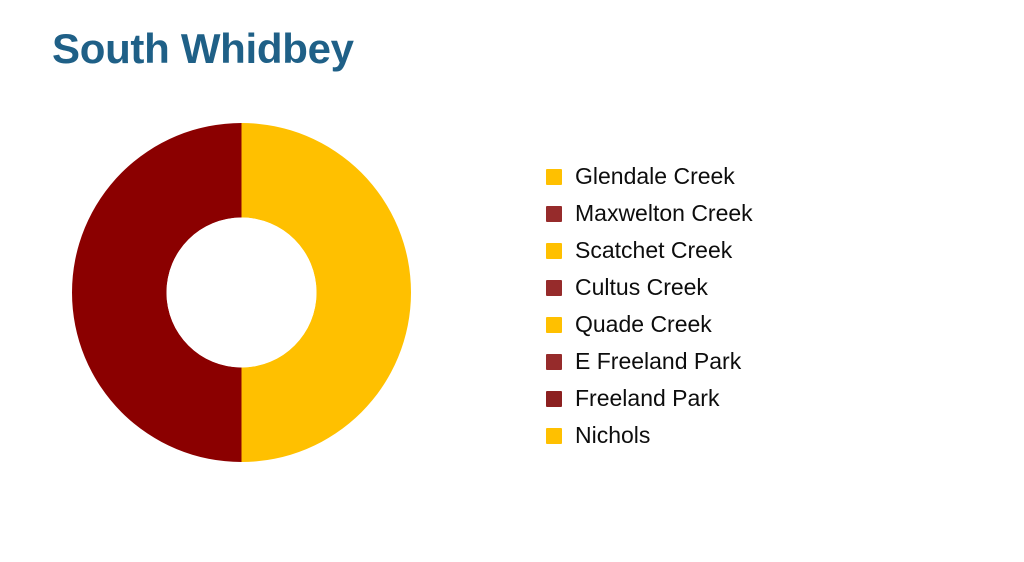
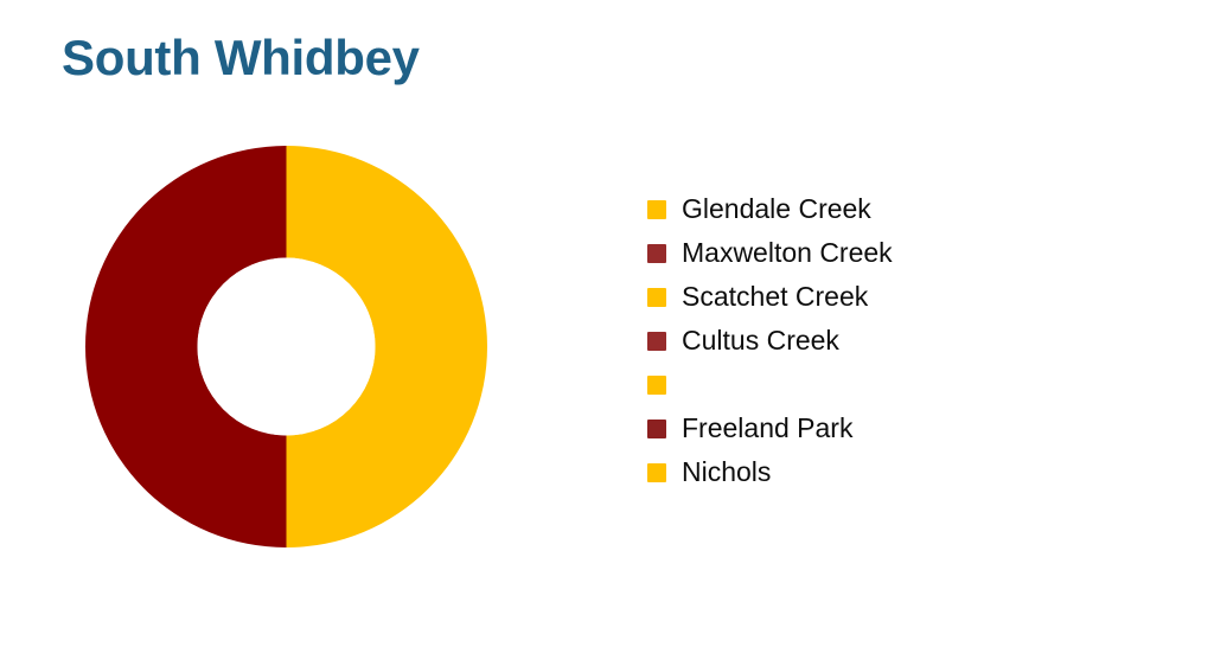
  South Whidbey
  Glendale Creek
  Maxwelton Creek
  Scatchet Creek
  Cultus Creek
- Quade Creek
- E Freeland Park
  Freeland Park
  Nichols
